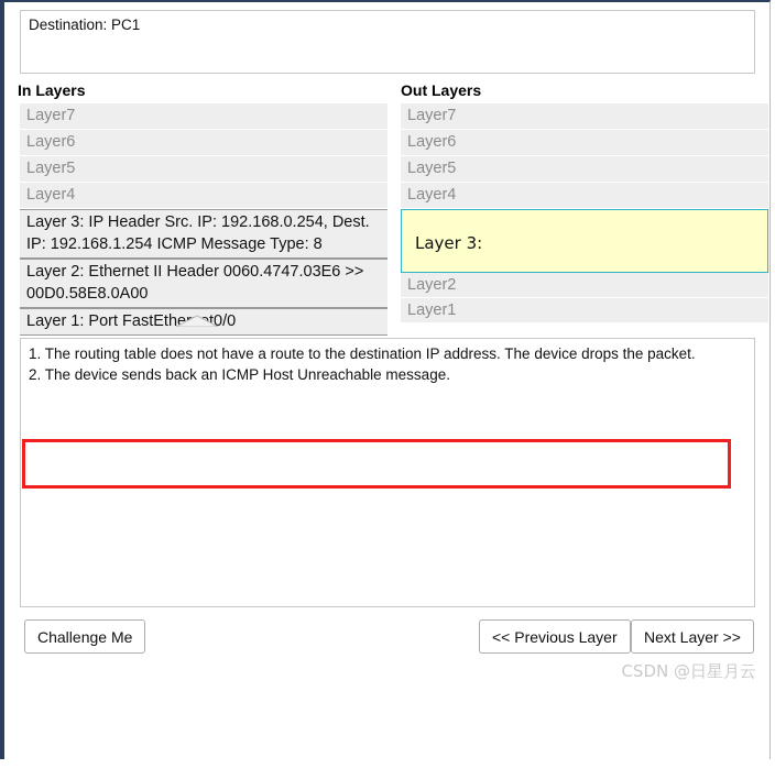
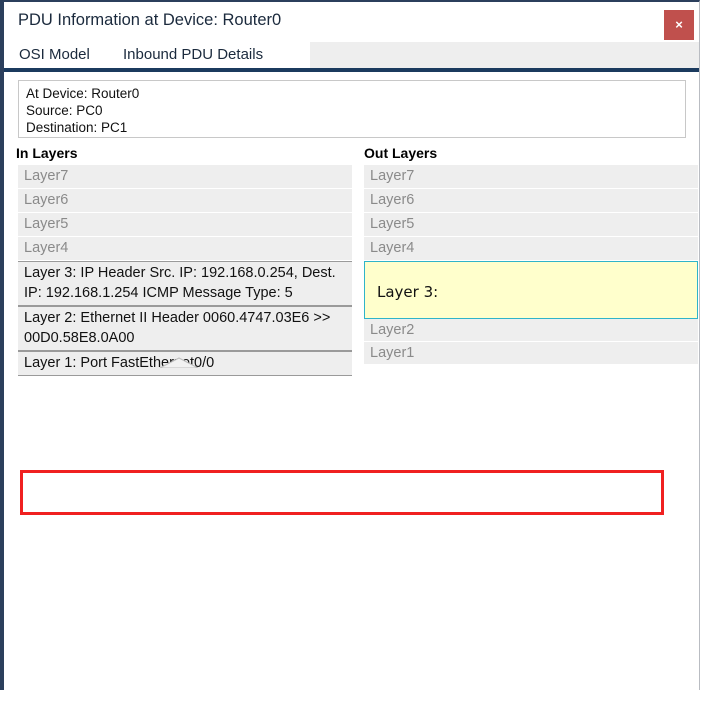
+ PDU Information at Device: Router0
+ ×
+ OSI Model
+ Inbound PDU Details
+ At Device: Router0
+ Source: PC0
  Destination: PC1
  In Layers
  Out Layers
  Layer7
  Layer6
  Layer5
  Layer4
- Layer 3: IP Header Src. IP: 192.168.0.254, Dest. IP: 192.168.1.254 ICMP Message Type: 8
+ Layer 3: IP Header Src. IP: 192.168.0.254, Dest. IP: 192.168.1.254 ICMP Message Type: 5
  Layer 2: Ethernet II Header 0060.4747.03E6 >> 00D0.58E8.0A00
  Layer 1: Port FastEthet0/0
  Layer7
  Layer6
  Layer5
  Layer4
  Layer 3:
  Layer2
  Layer1
- 1. The routing table does not have a route to the destination IP address. The device drops the packet.
- 2. The device sends back an ICMP Host Unreachable message.
- Challenge Me
- << Previous Layer
- Next Layer >>
- CSDN @日星月云
